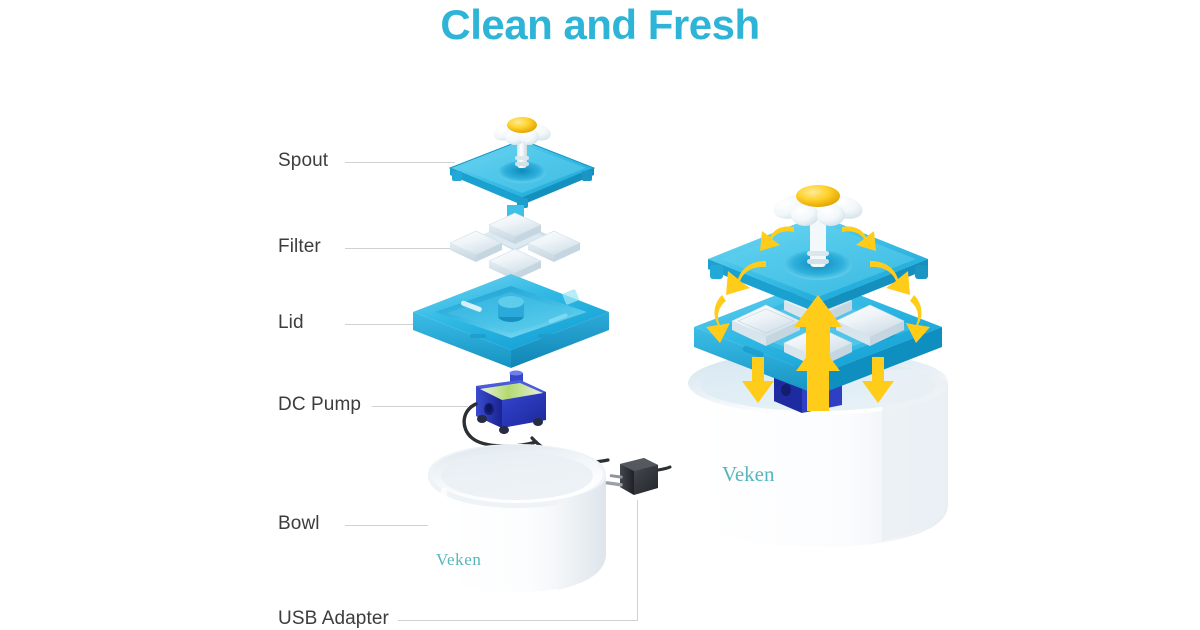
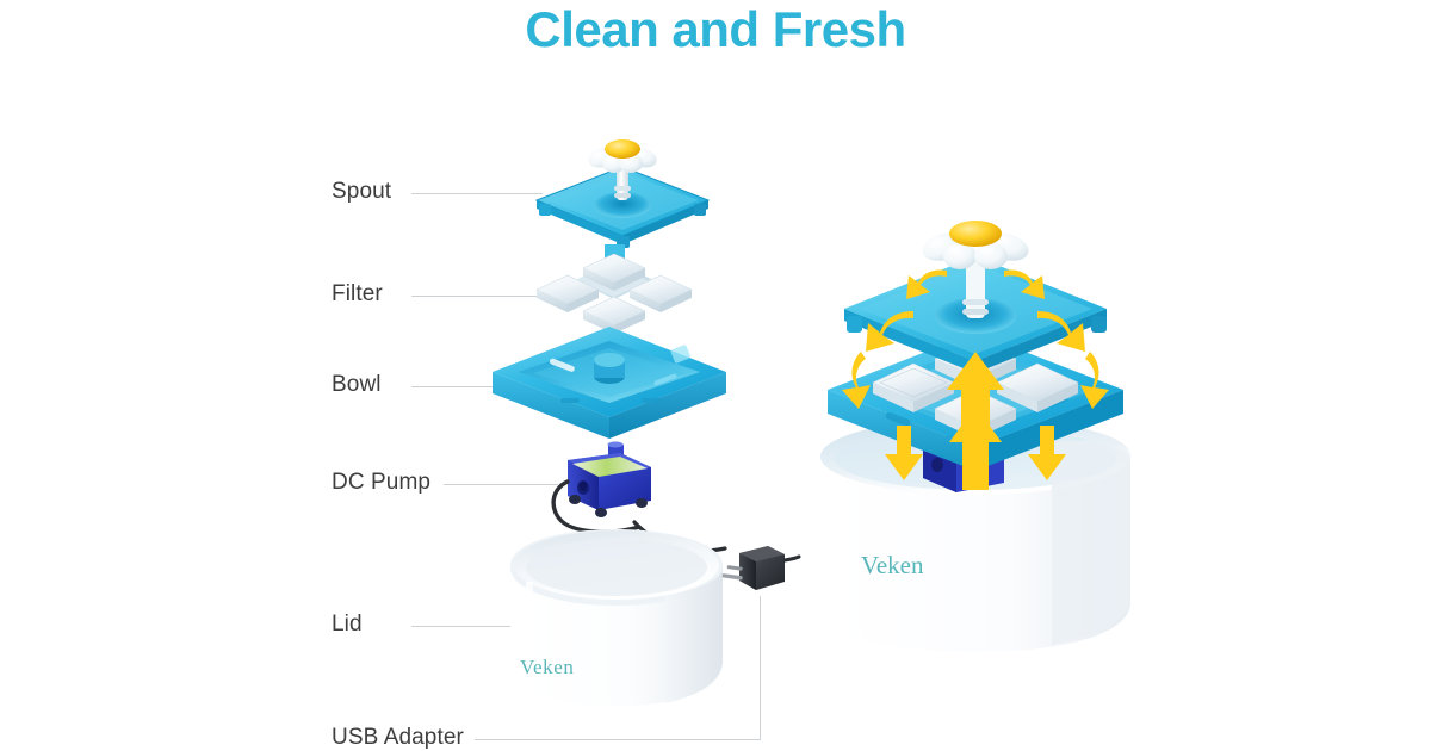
  Clean and Fresh
  Spout
  Filter
- Lid
+ Bowl
  DC Pump
- Bowl
+ Lid
  USB Adapter
  Veken
  Veken
